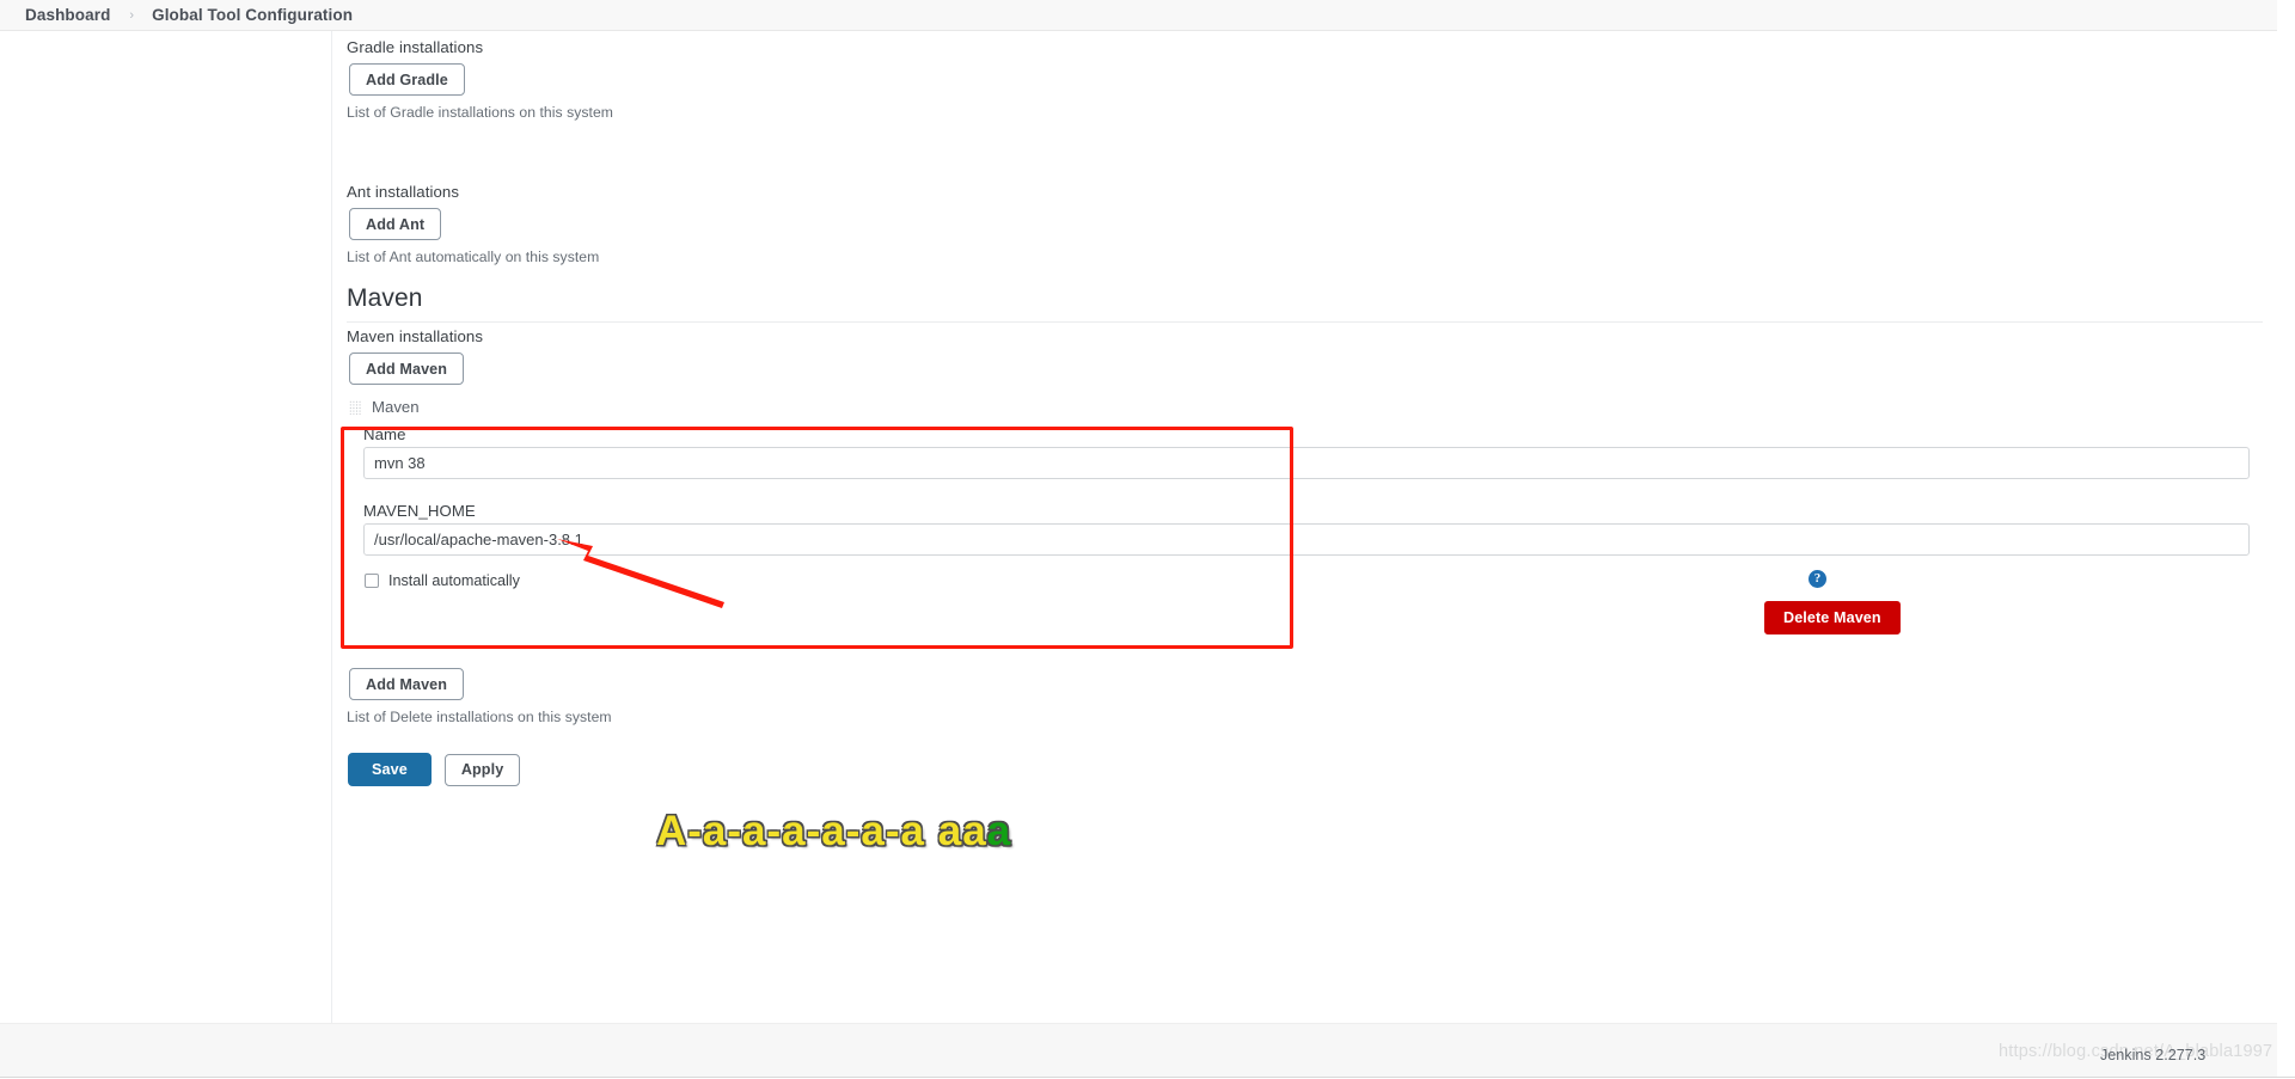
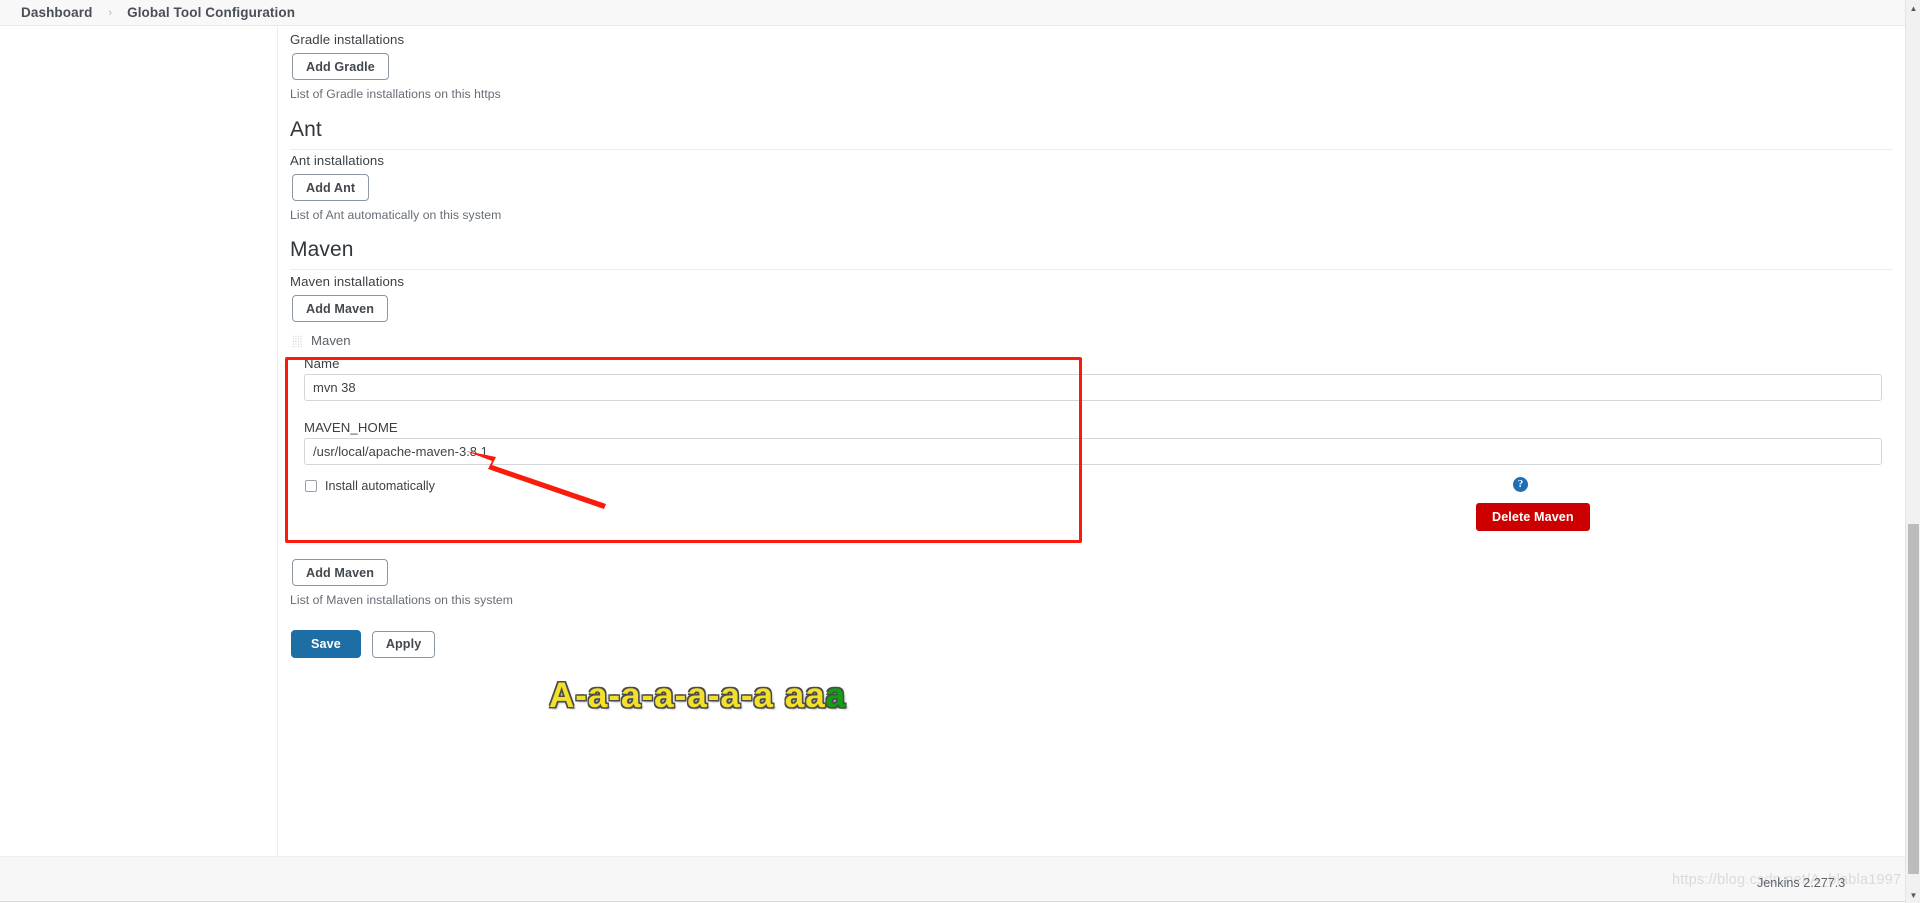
  Dashboard
  ›
  Global Tool Configuration
  Gradle installations
  Add Gradle
- List of Gradle installations on this system
+ List of Gradle installations on this https
+ Ant
  Ant installations
  Add Ant
  List of Ant automatically on this system
  Maven
  Maven installations
  Add Maven
  Maven
  Name
  mvn 38
  MAVEN_HOME
  /usr/local/apache-maven-38.1
  Install automatically
  ?
  Delete Maven
  Add Maven
- List of Delete installations on this system
+ List of Maven installations on this system
  Save
  Apply
  A-a-a-a-a-a-a aaa
  https://blog.csdn.net/A_blabla1997
  Jenkins 2.277.3
+ ▲
+ ▼
